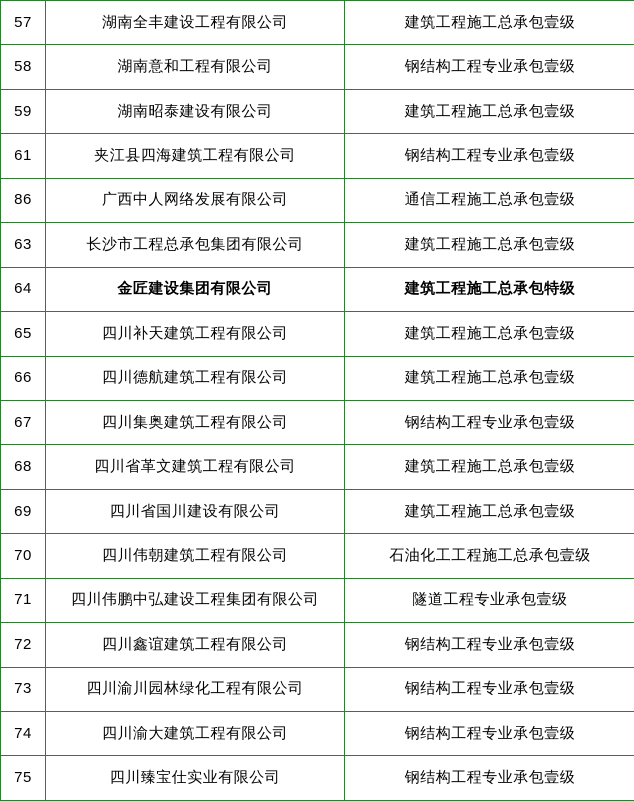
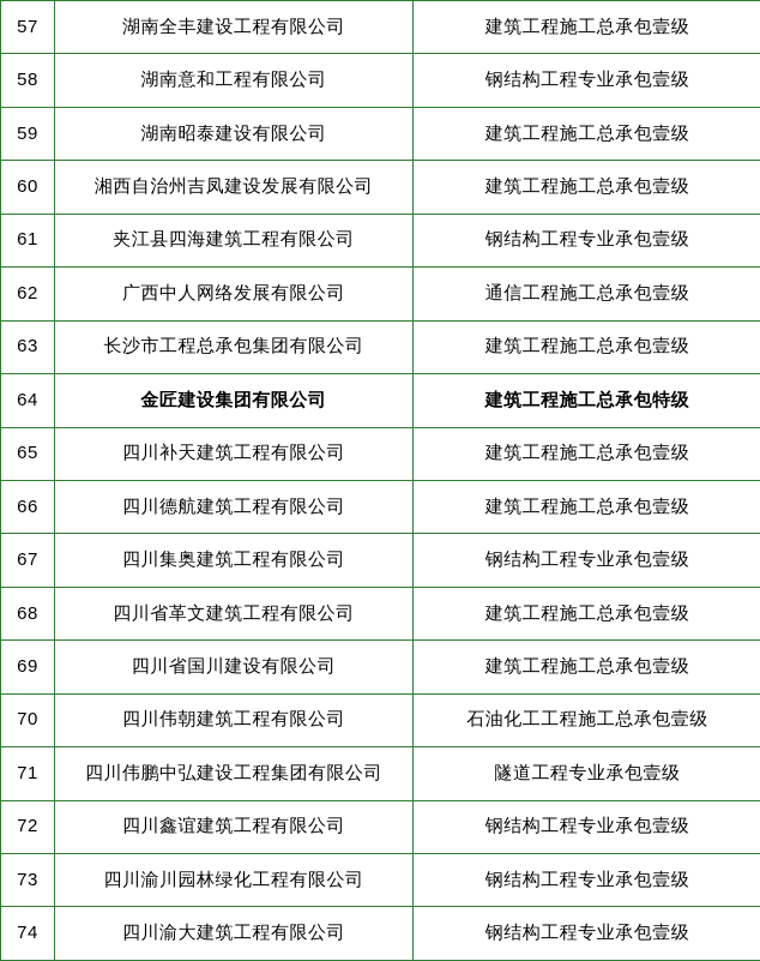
  57	湖南全丰建设工程有限公司	建筑工程施工总承包壹级
  58	湖南意和工程有限公司	钢结构工程专业承包壹级
  59	湖南昭泰建设有限公司	建筑工程施工总承包壹级
+ 60	湘西自治州吉凤建设发展有限公司	建筑工程施工总承包壹级
  61	夹江县四海建筑工程有限公司	钢结构工程专业承包壹级
- 86	广西中人网络发展有限公司	通信工程施工总承包壹级
+ 62	广西中人网络发展有限公司	通信工程施工总承包壹级
  63	长沙市工程总承包集团有限公司	建筑工程施工总承包壹级
  64	金匠建设集团有限公司	建筑工程施工总承包特级
  65	四川补天建筑工程有限公司	建筑工程施工总承包壹级
  66	四川德航建筑工程有限公司	建筑工程施工总承包壹级
  67	四川集奥建筑工程有限公司	钢结构工程专业承包壹级
  68	四川省革文建筑工程有限公司	建筑工程施工总承包壹级
  69	四川省国川建设有限公司	建筑工程施工总承包壹级
  70	四川伟朝建筑工程有限公司	石油化工工程施工总承包壹级
  71	四川伟鹏中弘建设工程集团有限公司	隧道工程专业承包壹级
  72	四川鑫谊建筑工程有限公司	钢结构工程专业承包壹级
  73	四川渝川园林绿化工程有限公司	钢结构工程专业承包壹级
  74	四川渝大建筑工程有限公司	钢结构工程专业承包壹级
- 75	四川臻宝仕实业有限公司	钢结构工程专业承包壹级
